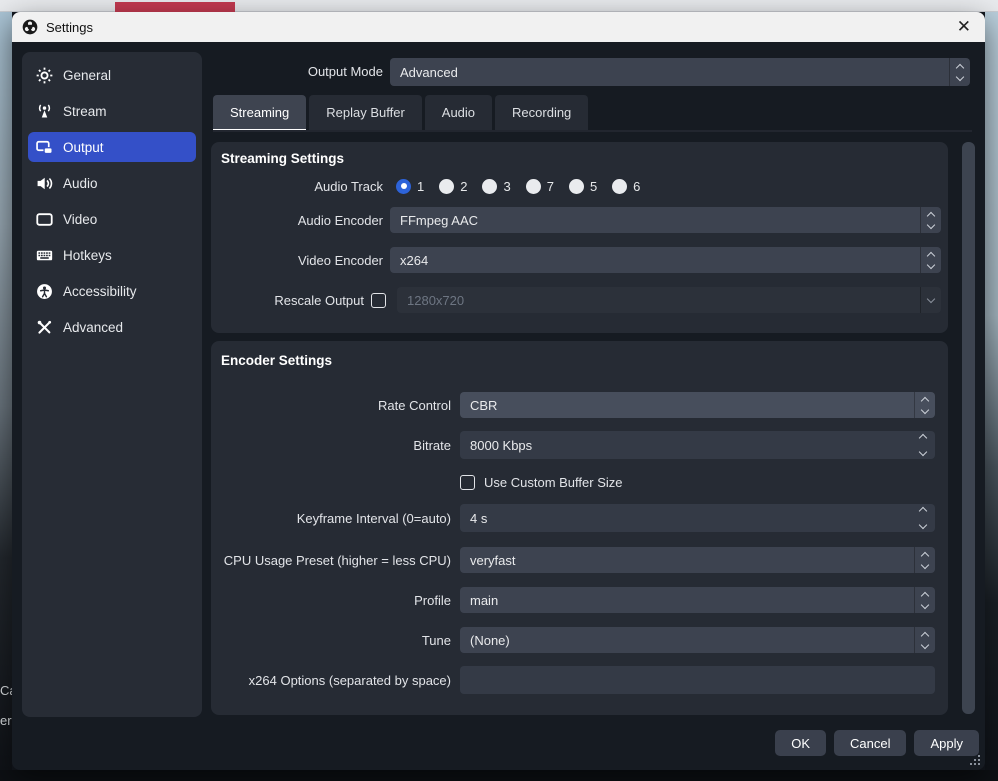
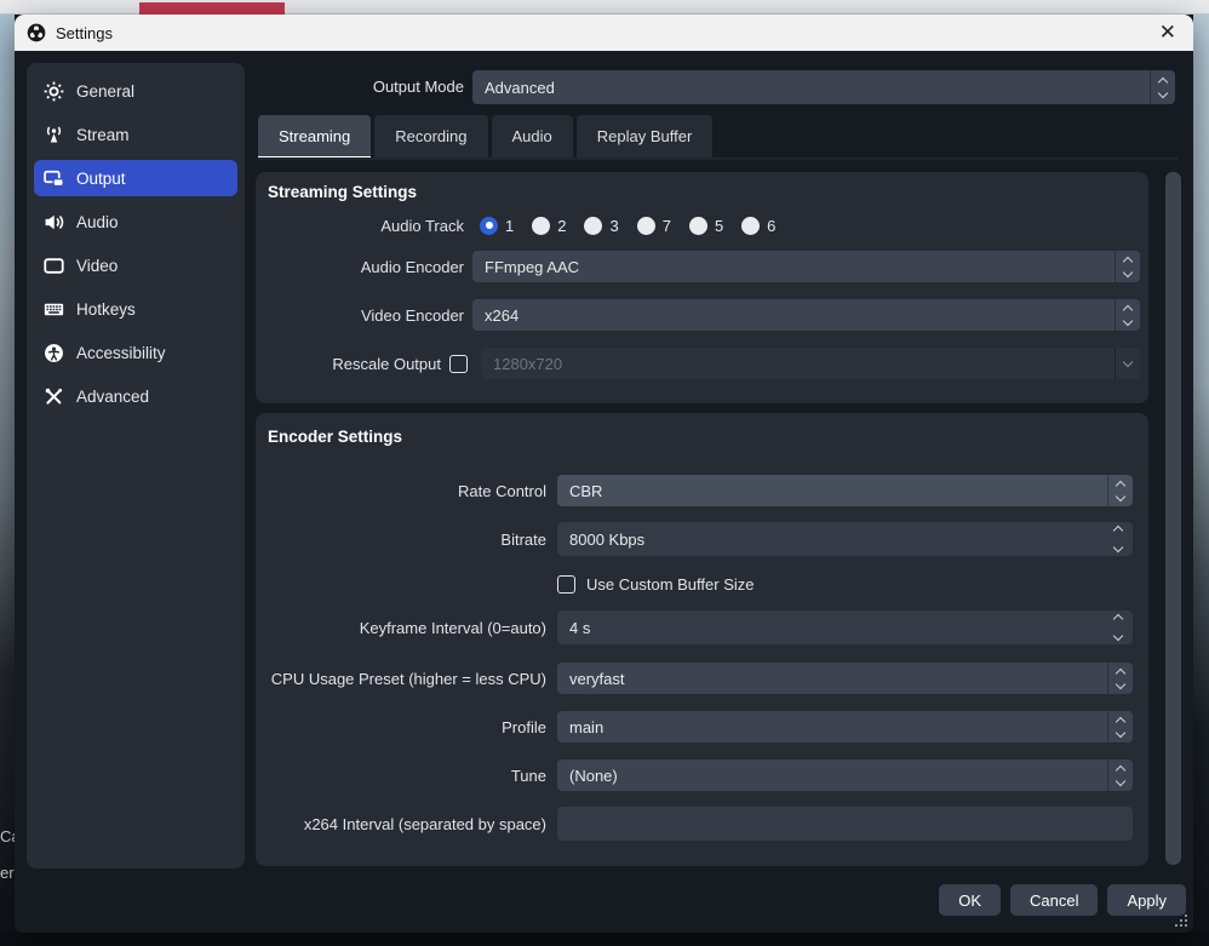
  er
  Settings
  ✕
  General
  Stream
  Output
  Audio
  Video
  Hotkeys
  Accessibility
  Advanced
  Output Mode
  Advanced
  Streaming
- Replay Buffer
+ Recording
  Audio
- Recording
+ Replay Buffer
  Streaming Settings
  Audio Track
  1
  2
  3
  7
  5
  6
  Audio Encoder
  FFmpeg AAC
  Video Encoder
  x264
  Rescale Output
  1280x720
  Encoder Settings
  Rate Control
  CBR
  Bitrate
  8000 Kbps
  Use Custom Buffer Size
  Keyframe Interval (0=auto)
  4 s
  CPU Usage Preset (higher = less CPU)
  veryfast
  Profile
  main
  Tune
  (None)
- x264 Options (separated by space)
+ x264 Interval (separated by space)
  OK
  Cancel
  Apply
